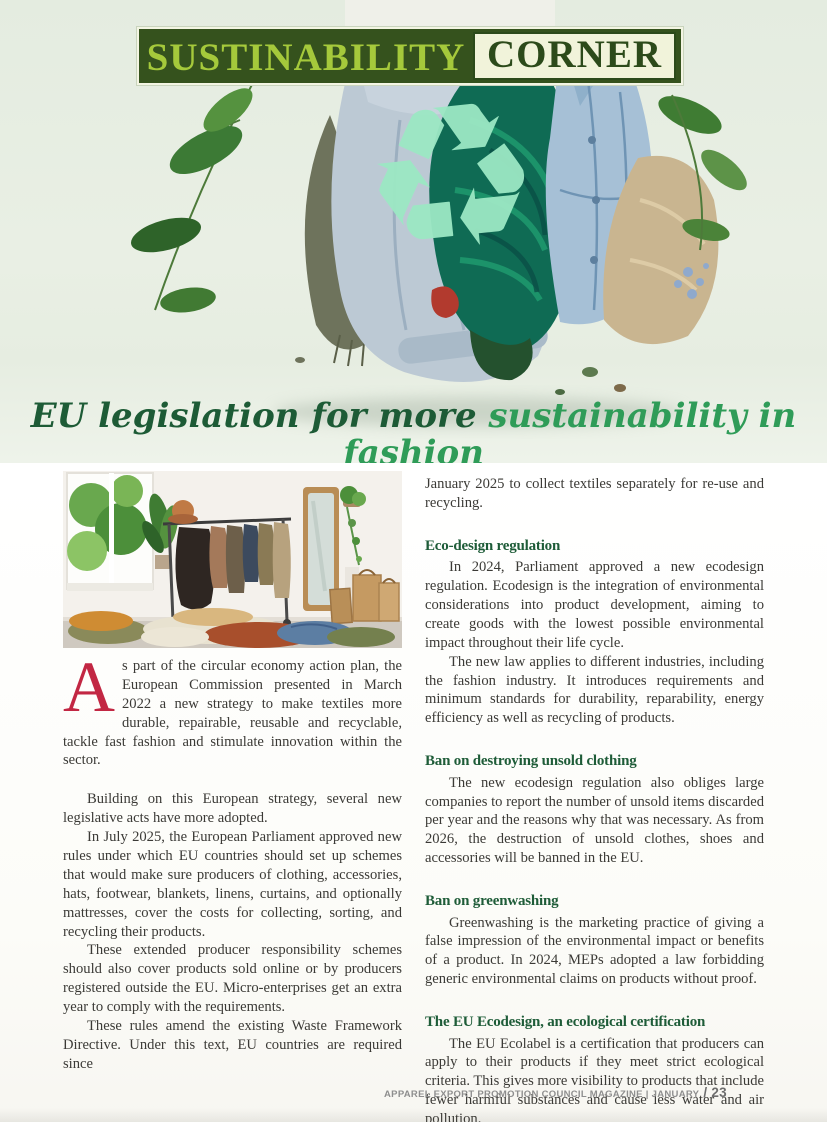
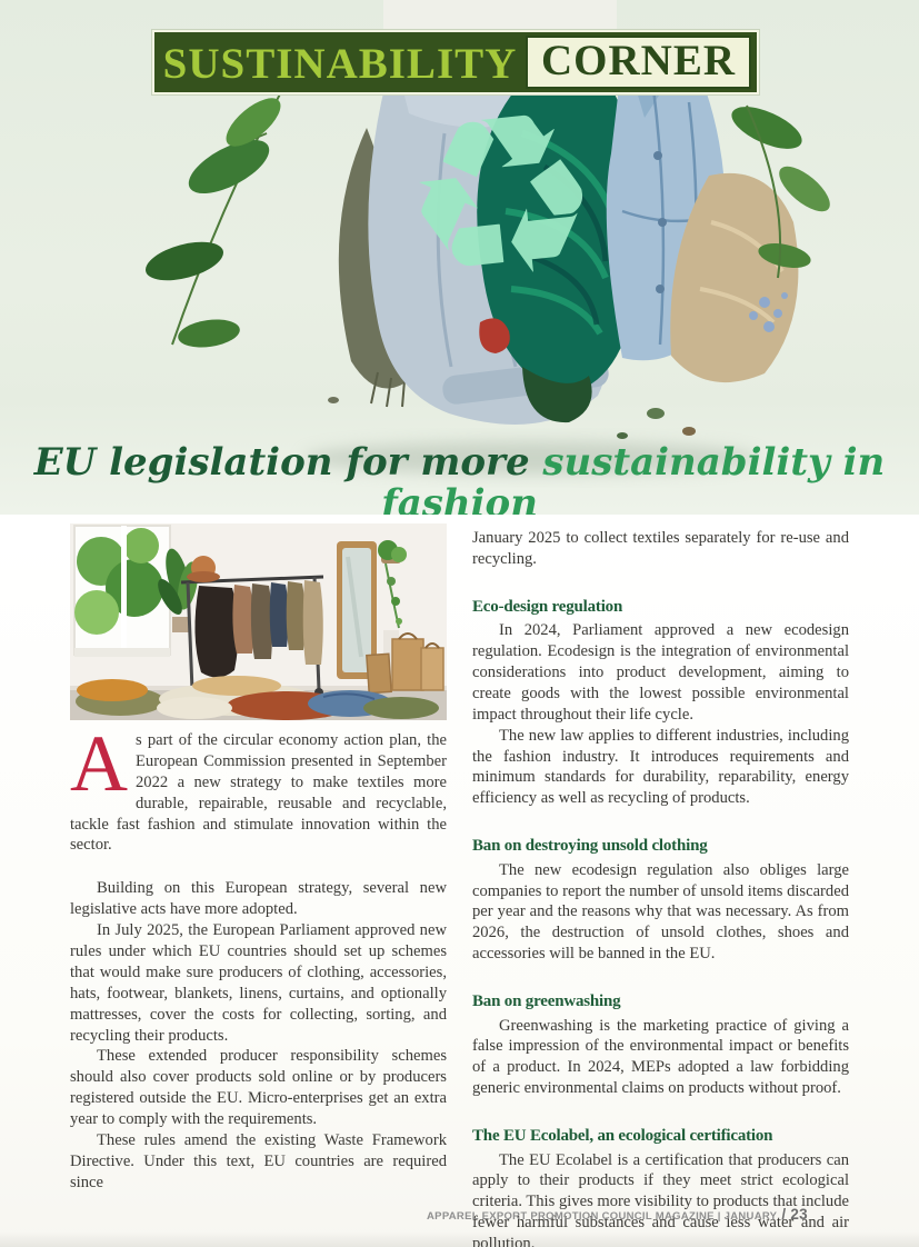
  SUSTINABILITY
  CORNER
  EU legislation for more sustainability in fashion
  A
- s part of the circular economy action plan, the European Commission presented in March 2022 a new strategy to make textiles more durable, repairable, reusable and recyclable, tackle fast fashion and stimulate innovation within the sector.
+ s part of the circular economy action plan, the European Commission presented in September 2022 a new strategy to make textiles more durable, repairable, reusable and recyclable, tackle fast fashion and stimulate innovation within the sector.
  Building on this European strategy, several new legislative acts have more adopted.
  In July 2025, the European Parliament approved new rules under which EU countries should set up schemes that would make sure producers of clothing, accessories, hats, footwear, blankets, linens, curtains, and optionally mattresses, cover the costs for collecting, sorting, and recycling their products.
  These extended producer responsibility schemes should also cover products sold online or by producers registered outside the EU. Micro-enterprises get an extra year to comply with the requirements.
  These rules amend the existing Waste Framework Directive. Under this text, EU countries are required since
  January 2025 to collect textiles separately for re-use and recycling.
  Eco-design regulation
  In 2024, Parliament approved a new ecodesign regulation. Ecodesign is the integration of environmental considerations into product development, aiming to create goods with the lowest possible environmental impact throughout their life cycle.
  The new law applies to different industries, including the fashion industry. It introduces requirements and minimum standards for durability, reparability, energy efficiency as well as recycling of products.
  Ban on destroying unsold clothing
  The new ecodesign regulation also obliges large companies to report the number of unsold items discarded per year and the reasons why that was necessary. As from 2026, the destruction of unsold clothes, shoes and accessories will be banned in the EU.
  Ban on greenwashing
  Greenwashing is the marketing practice of giving a false impression of the environmental impact or benefits of a product. In 2024, MEPs adopted a law forbidding generic environmental claims on products without proof.
- The EU Ecodesign, an ecological certification
+ The EU Ecolabel, an ecological certification
  The EU Ecolabel is a certification that producers can apply to their products if they meet strict ecological criteria. This gives more visibility to products that include fewer harmful substances and cause less water and air
  APPAREL EXPORT PROMOTION COUNCIL MAGAZINE | JANUARY
  /
  23
